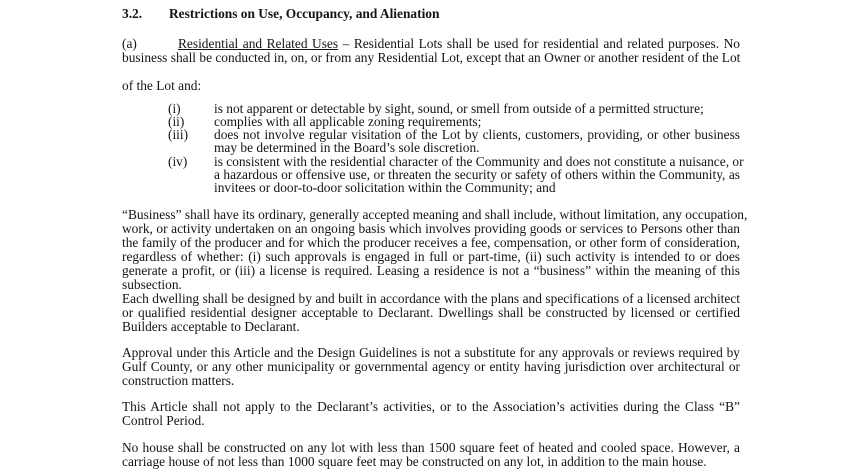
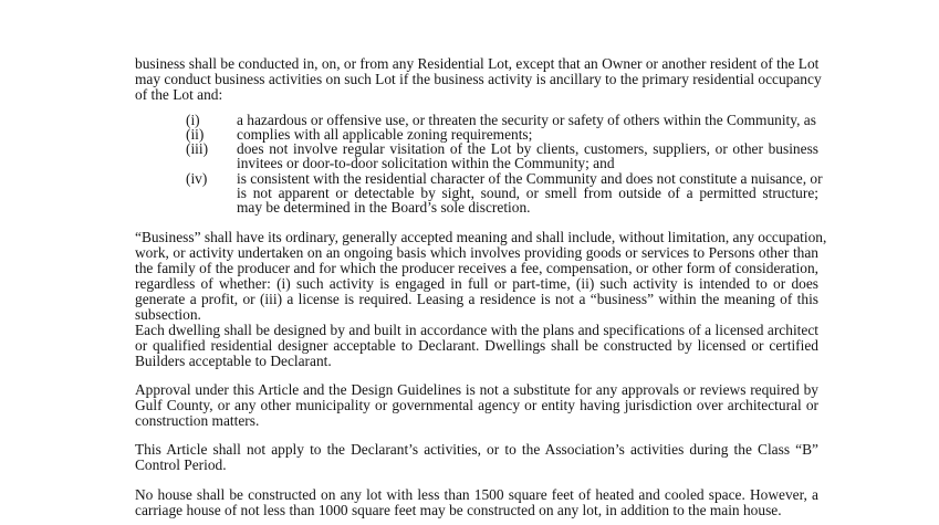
- 3.2. Restrictions on Use, Occupancy, and Alienation
- (a) Residential and Related Uses – Residential Lots shall be used for residential and related purposes. No
  business shall be conducted in, on, or from any Residential Lot, except that an Owner or another resident of the Lot
+ may conduct business activities on such Lot if the business activity is ancillary to the primary residential occupancy
  of the Lot and:
  (i)
- is not apparent or detectable by sight, sound, or smell from outside of a permitted structure;
+ a hazardous or offensive use, or threaten the security or safety of others within the Community, as
  (ii)
  complies with all applicable zoning requirements;
  (iii)
- does not involve regular visitation of the Lot by clients, customers, providing, or other business
+ does not involve regular visitation of the Lot by clients, customers, suppliers, or other business
- may be determined in the Board’s sole discretion.
+ invitees or door-to-door solicitation within the Community; and
  (iv)
  is consistent with the residential character of the Community and does not constitute a nuisance, or
- a hazardous or offensive use, or threaten the security or safety of others within the Community, as
+ is not apparent or detectable by sight, sound, or smell from outside of a permitted structure;
- invitees or door-to-door solicitation within the Community; and
+ may be determined in the Board’s sole discretion.
  “Business” shall have its ordinary, generally accepted meaning and shall include, without limitation, any occupation,
  work, or activity undertaken on an ongoing basis which involves providing goods or services to Persons other than
  the family of the producer and for which the producer receives a fee, compensation, or other form of consideration,
- regardless of whether: (i) such approvals is engaged in full or part-time, (ii) such activity is intended to or does
+ regardless of whether: (i) such activity is engaged in full or part-time, (ii) such activity is intended to or does
  generate a profit, or (iii) a license is required. Leasing a residence is not a “business” within the meaning of this
  subsection.
  Each dwelling shall be designed by and built in accordance with the plans and specifications of a licensed architect
  or qualified residential designer acceptable to Declarant. Dwellings shall be constructed by licensed or certified
  Builders acceptable to Declarant.
  Approval under this Article and the Design Guidelines is not a substitute for any approvals or reviews required by
  Gulf County, or any other municipality or governmental agency or entity having jurisdiction over architectural or
  construction matters.
  This Article shall not apply to the Declarant’s activities, or to the Association’s activities during the Class “B”
  Control Period.
  No house shall be constructed on any lot with less than 1500 square feet of heated and cooled space. However, a
  carriage house of not less than 1000 square feet may be constructed on any lot, in addition to the main house.
